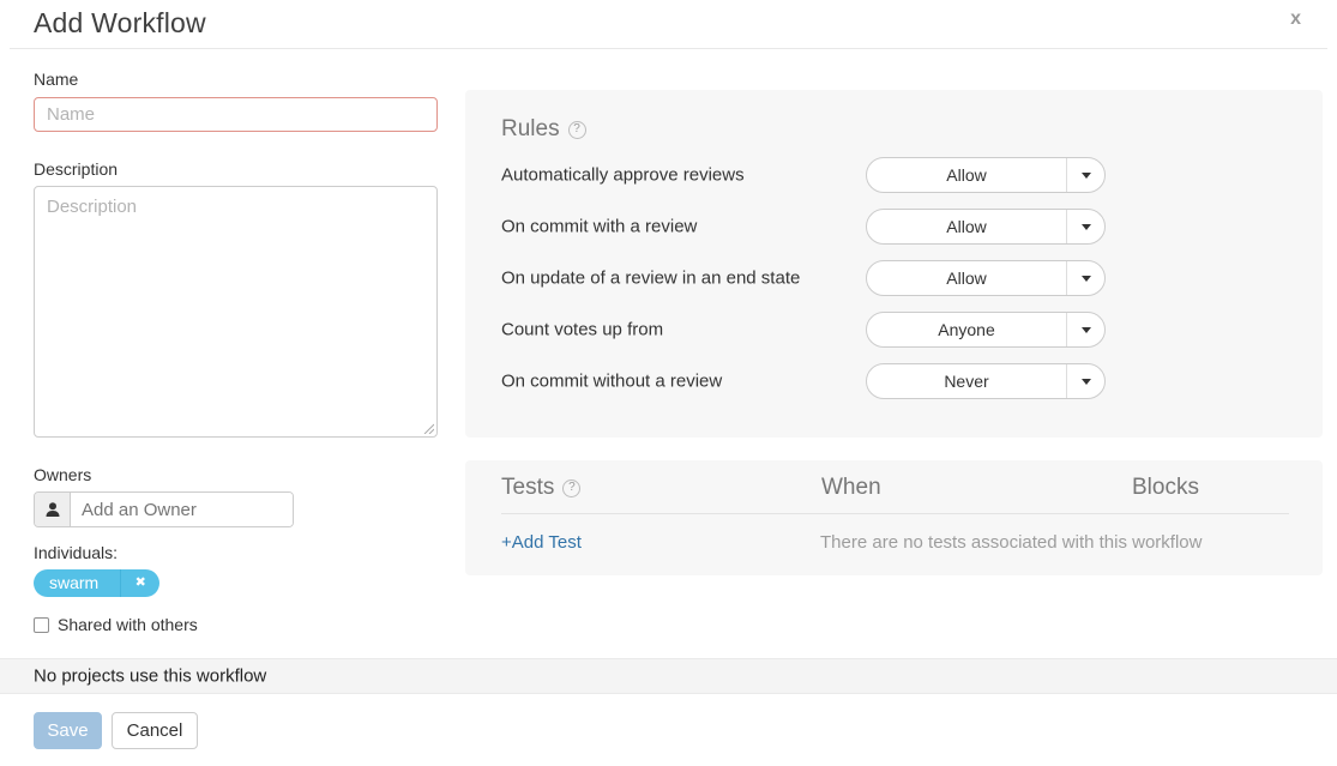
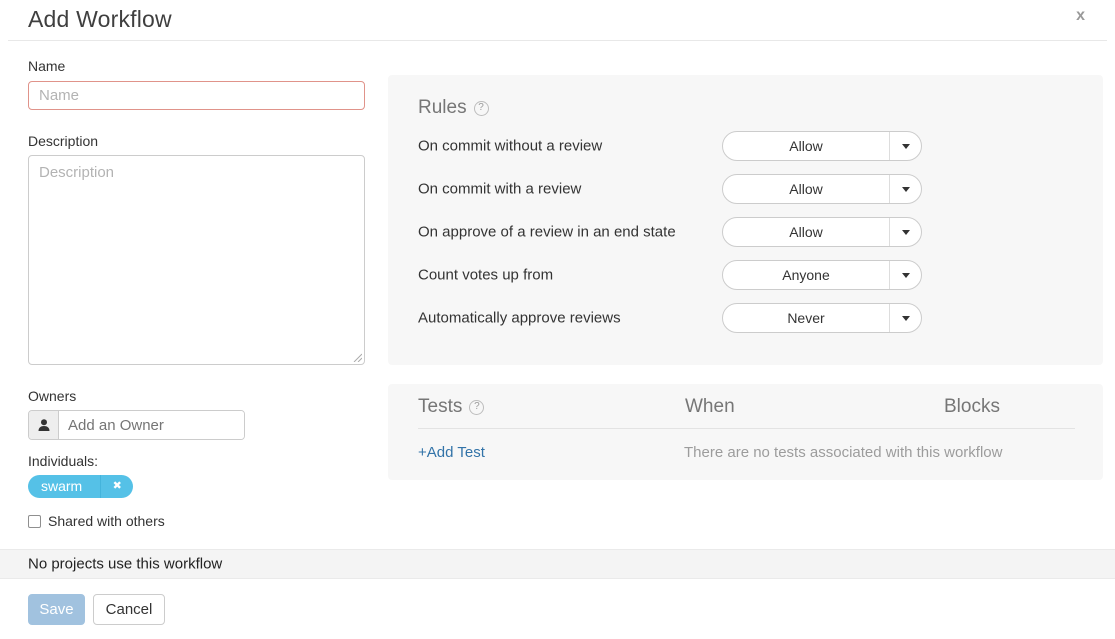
  Add Workflow
  x
  Name
  Name
  Description
  Description
  Owners
  Add an Owner
  Individuals:
  swarm
  ✖
  Shared with others
  Rules
  ?
- Automatically approve reviews
+ On commit without a review
  Allow
  On commit with a review
  Allow
- On update of a review in an end state
+ On approve of a review in an end state
  Allow
  Count votes up from
  Anyone
- On commit without a review
+ Automatically approve reviews
  Never
  Tests
  ?
  When
  Blocks
  +Add Test
  There are no tests associated with this workflow
  No projects use this workflow
  Save
  Cancel
